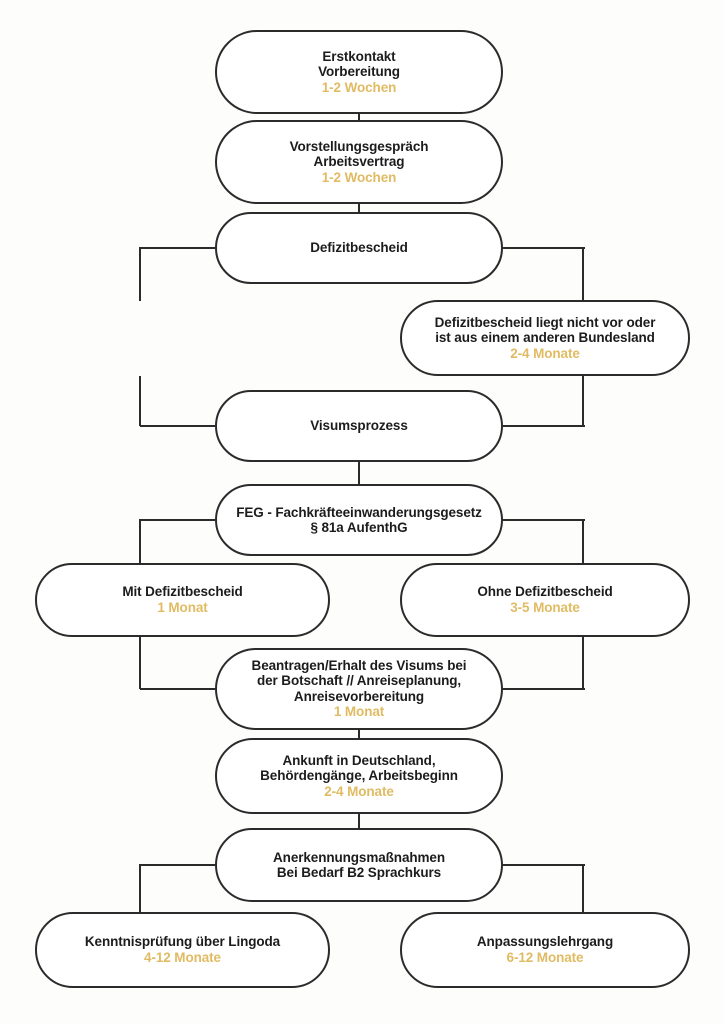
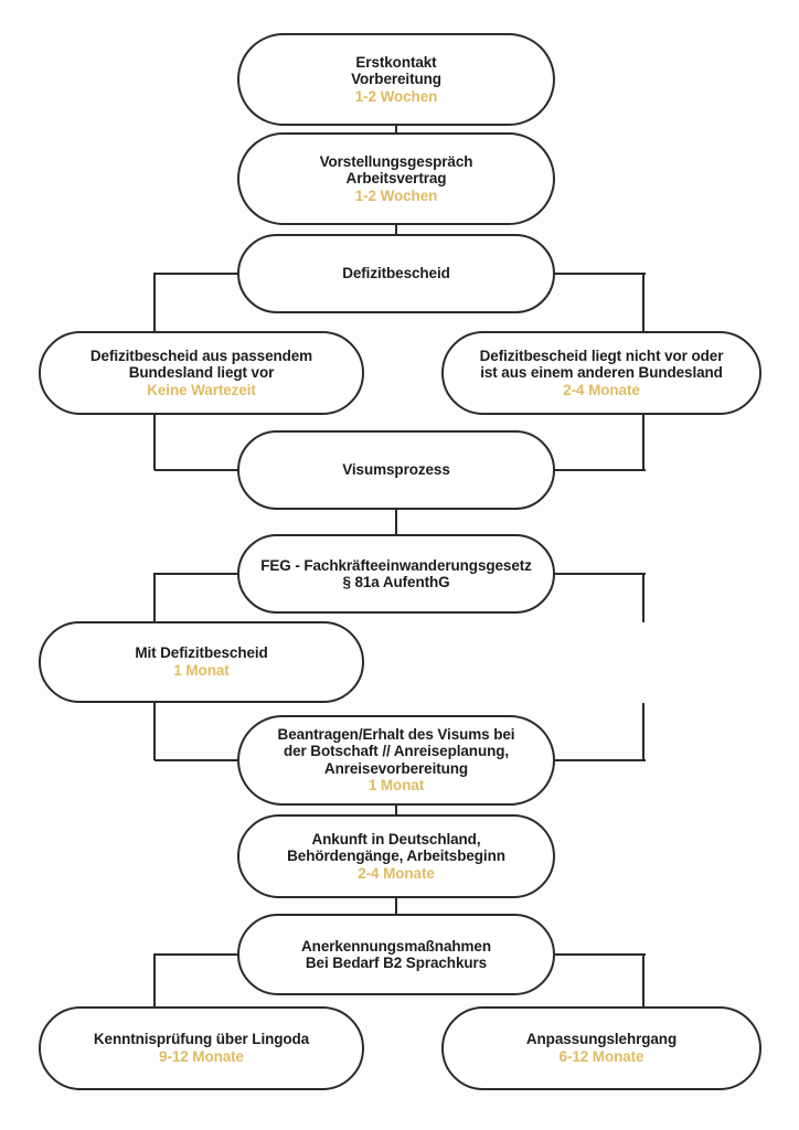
  Erstkontakt
  Vorbereitung
  1-2 Wochen
  Vorstellungsgespräch
  Arbeitsvertrag
  1-2 Wochen
  Defizitbescheid
+ Defizitbescheid aus passendem
+ Bundesland liegt vor
+ Keine Wartezeit
  Defizitbescheid liegt nicht vor oder
  ist aus einem anderen Bundesland
  2-4 Monate
  Visumsprozess
  FEG - Fachkräfteeinwanderungsgesetz
  § 81a AufenthG
  Mit Defizitbescheid
  1 Monat
- Ohne Defizitbescheid
- 3-5 Monate
  Beantragen/Erhalt des Visums bei
  der Botschaft // Anreiseplanung,
  Anreisevorbereitung
  1 Monat
  Ankunft in Deutschland,
  Behördengänge, Arbeitsbeginn
  2-4 Monate
  Anerkennungsmaßnahmen
  Bei Bedarf B2 Sprachkurs
  Kenntnisprüfung über Lingoda
- 4-12 Monate
+ 9-12 Monate
  Anpassungslehrgang
  6-12 Monate
